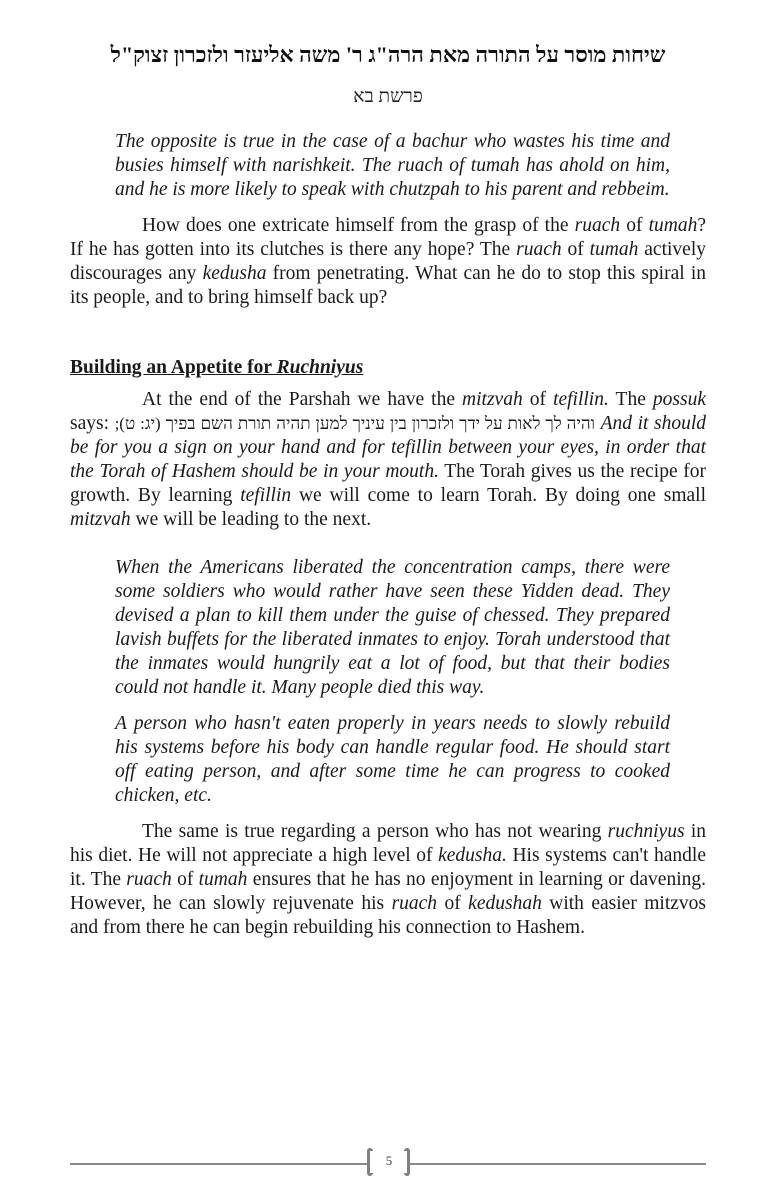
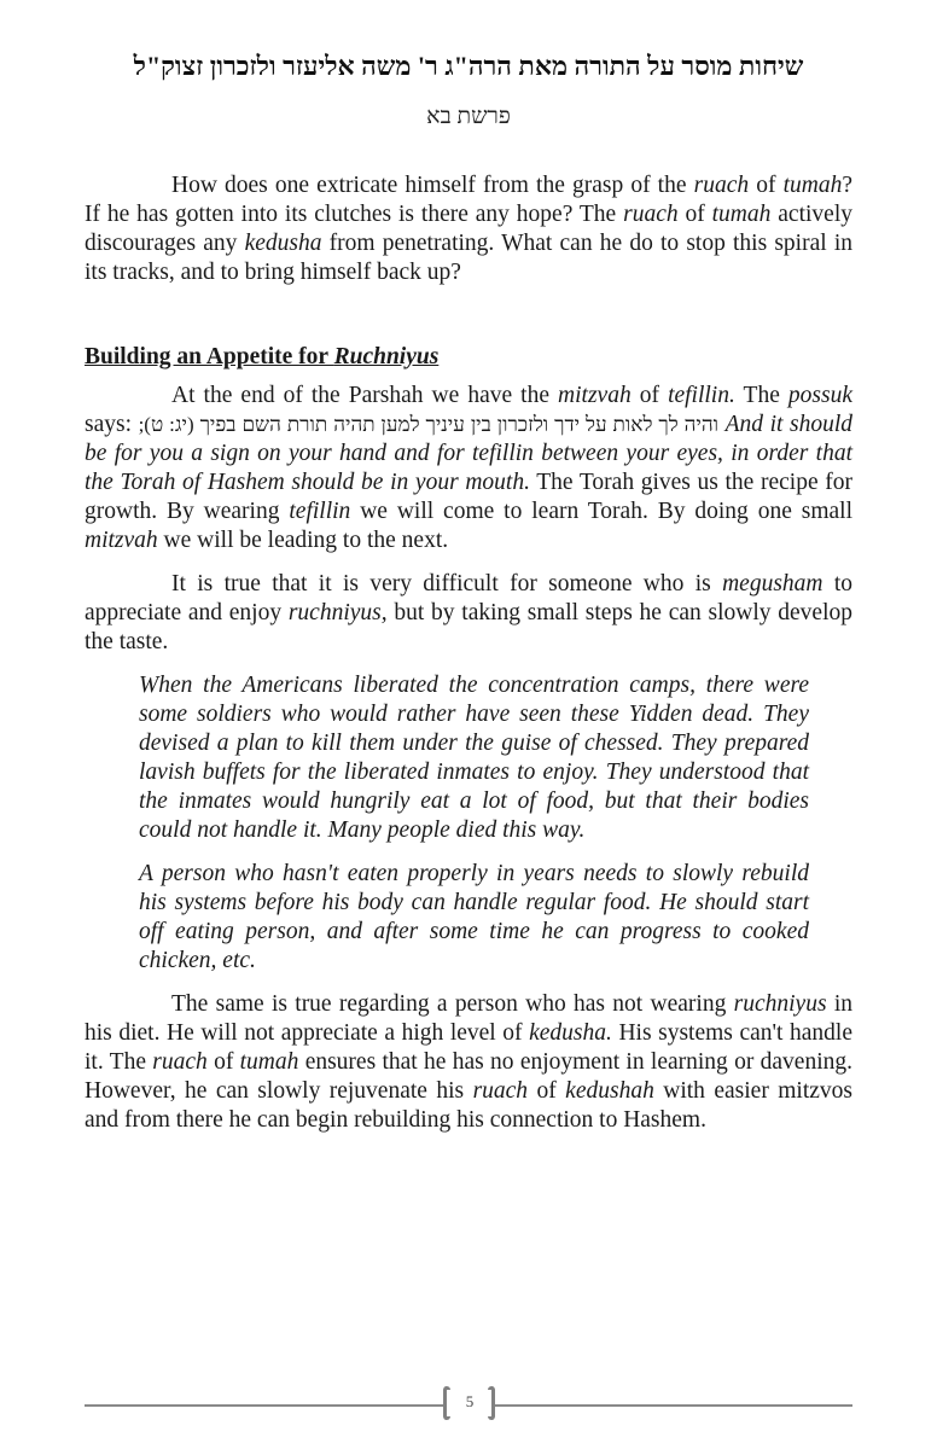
  שיחות מוסר על התורה מאת הרה"ג ר' משה אליעזר ולזכרון זצוק"ל
  פרשת בא
- The opposite is true in the case of a bachur who wastes his time and busies himself with narishkeit. The ruach of tumah has ahold on him, and he is more likely to speak with chutzpah to his parent and rebbeim.
- How does one extricate himself from the grasp of the ruach of tumah? If he has gotten into its clutches is there any hope? The ruach of tumah actively discourages any kedusha from penetrating. What can he do to stop this spiral in its people, and to bring himself back up?
+ How does one extricate himself from the grasp of the ruach of tumah? If he has gotten into its clutches is there any hope? The ruach of tumah actively discourages any kedusha from penetrating. What can he do to stop this spiral in its tracks, and to bring himself back up?
  Building an Appetite for Ruchniyus
- At the end of the Parshah we have the mitzvah of tefillin. The possuk says: והיה לך לאות על ידך ולזכרון בין עיניך למען תהיה תורת השם בפיך (יג: ט); And it should be for you a sign on your hand and for tefillin between your eyes, in order that the Torah of Hashem should be in your mouth. The Torah gives us the recipe for growth. By learning tefillin we will come to learn Torah. By doing one small mitzvah we will be leading to the next.
+ At the end of the Parshah we have the mitzvah of tefillin. The possuk says: והיה לך לאות על ידך ולזכרון בין עיניך למען תהיה תורת השם בפיך (יג: ט); And it should be for you a sign on your hand and for tefillin between your eyes, in order that the Torah of Hashem should be in your mouth. The Torah gives us the recipe for growth. By wearing tefillin we will come to learn Torah. By doing one small mitzvah we will be leading to the next.
+ It is true that it is very difficult for someone who is megusham to appreciate and enjoy ruchniyus, but by taking small steps he can slowly develop the taste.
- When the Americans liberated the concentration camps, there were some soldiers who would rather have seen these Yidden dead. They devised a plan to kill them under the guise of chessed. They prepared lavish buffets for the liberated inmates to enjoy. Torah understood that the inmates would hungrily eat a lot of food, but that their bodies could not handle it. Many people died this way.
+ When the Americans liberated the concentration camps, there were some soldiers who would rather have seen these Yidden dead. They devised a plan to kill them under the guise of chessed. They prepared lavish buffets for the liberated inmates to enjoy. They understood that the inmates would hungrily eat a lot of food, but that their bodies could not handle it. Many people died this way.
  A person who hasn't eaten properly in years needs to slowly rebuild his systems before his body can handle regular food. He should start off eating person, and after some time he can progress to cooked chicken, etc.
  The same is true regarding a person who has not wearing ruchniyus in his diet. He will not appreciate a high level of kedusha. His systems can't handle it. The ruach of tumah ensures that he has no enjoyment in learning or davening. However, he can slowly rejuvenate his ruach of kedushah with easier mitzvos and from there he can begin rebuilding his connection to Hashem.
  5
